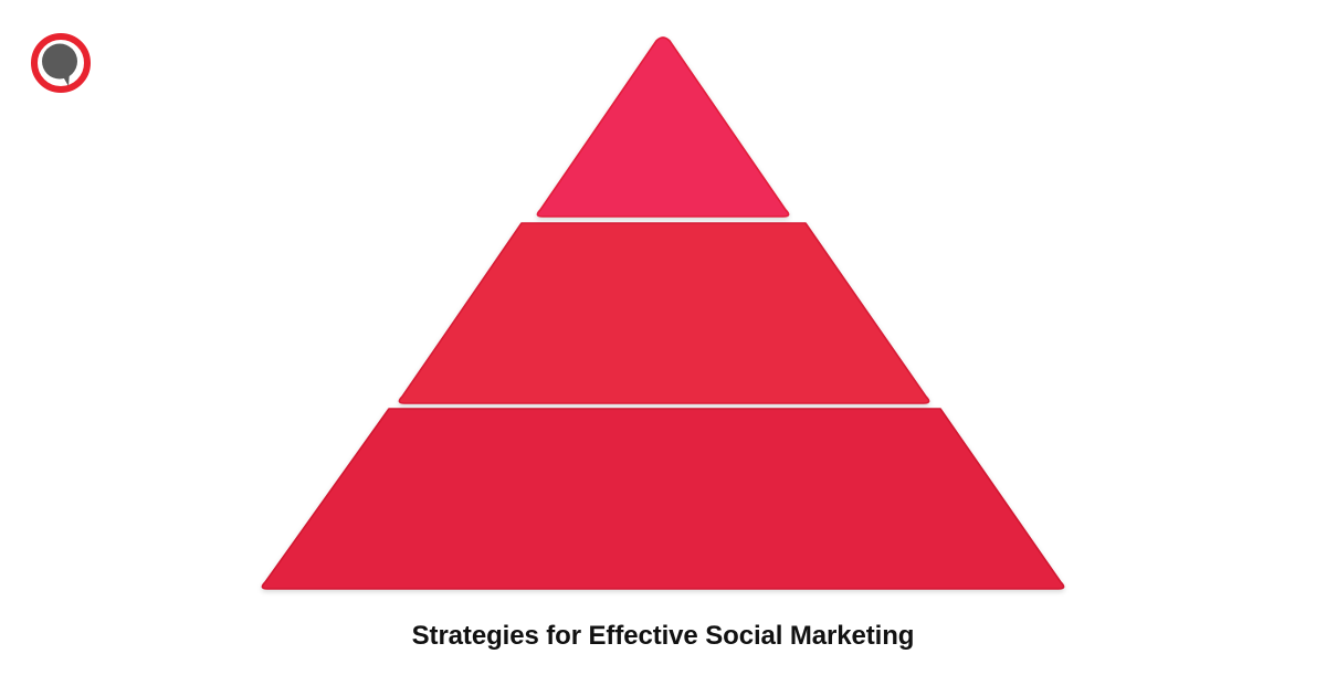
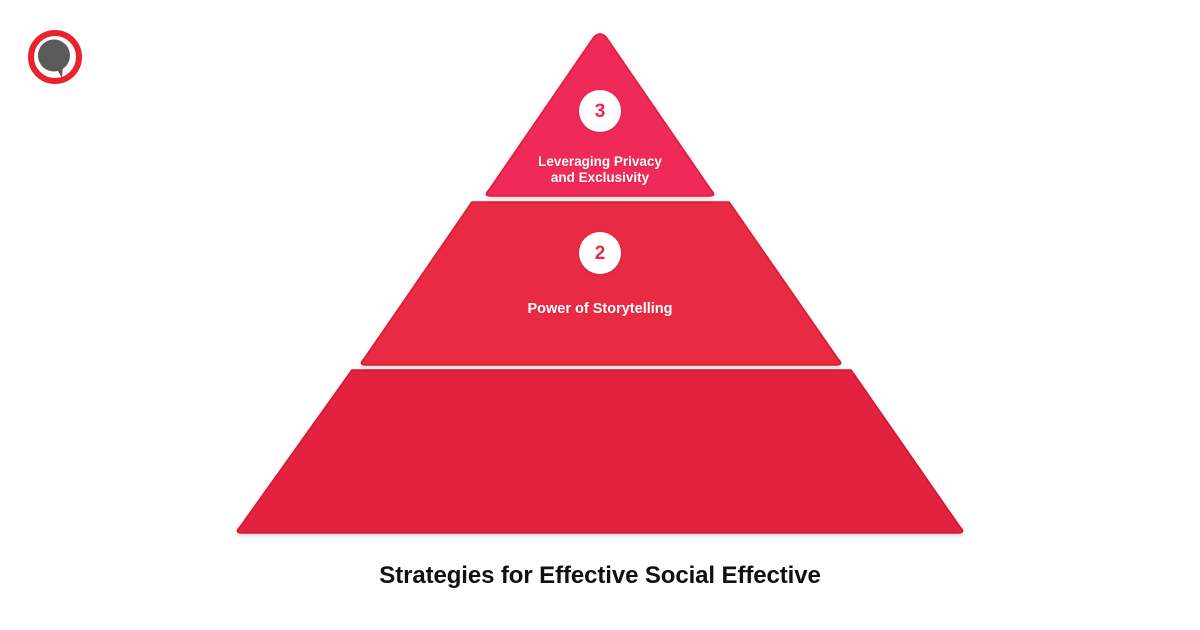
+ 3
+ Leveraging Privacy
+ and Exclusivity
+ 2
+ Power of Storytelling
- Strategies for Effective Social Marketing
+ Strategies for Effective Social Effective
